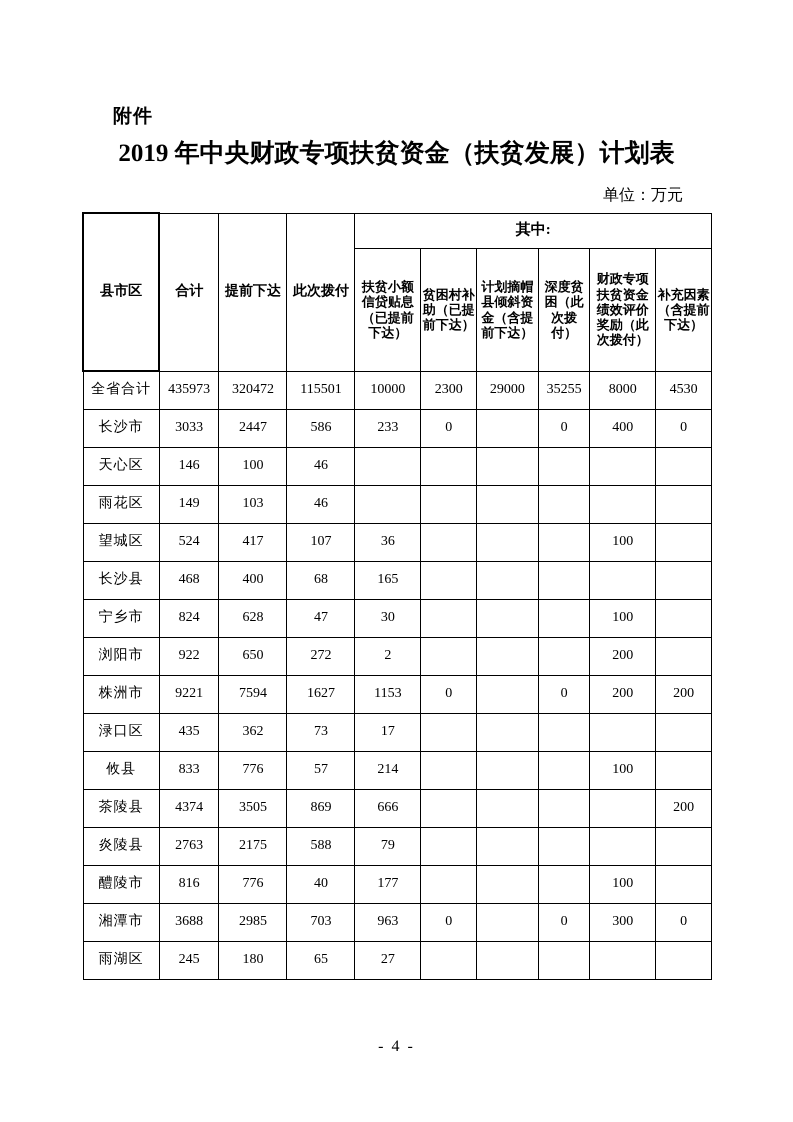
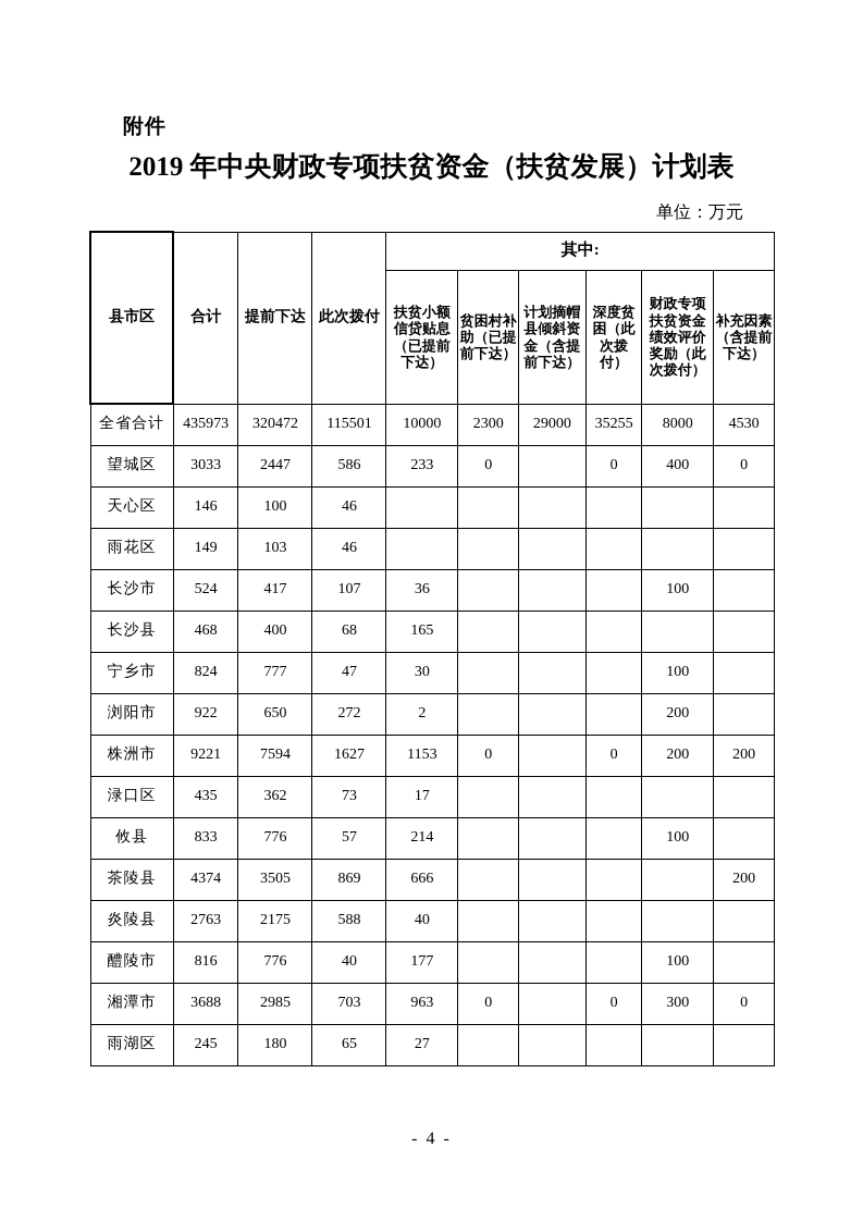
  附件
  2019 年中央财政专项扶贫资金（扶贫发展）计划表
  单位：万元
  县市区	合计	提前下达	此次拨付	其中:
  扶贫小额信贷贴息（已提前下达）	贫困村补助（已提前下达）	计划摘帽县倾斜资金（含提前下达）	深度贫困（此次拨付）	财政专项扶贫资金绩效评价奖励（此次拨付）	补充因素（含提前下达）
  全省合计	435973	320472	115501	10000	2300	29000	35255	8000	4530
- 长沙市	3033	2447	586	233	0		0	400	0
+ 望城区	3033	2447	586	233	0		0	400	0
  天心区	146	100	46
  雨花区	149	103	46
- 望城区	524	417	107	36				100
+ 长沙市	524	417	107	36				100
  长沙县	468	400	68	165
- 宁乡市	824	628	47	30				100
+ 宁乡市	824	777	47	30				100
  浏阳市	922	650	272	2				200
  株洲市	9221	7594	1627	1153	0		0	200	200
  渌口区	435	362	73	17
  攸县	833	776	57	214				100
  茶陵县	4374	3505	869	666					200
- 炎陵县	2763	2175	588	79
+ 炎陵县	2763	2175	588	40
  醴陵市	816	776	40	177				100
  湘潭市	3688	2985	703	963	0		0	300	0
  雨湖区	245	180	65	27
  - 4 -
